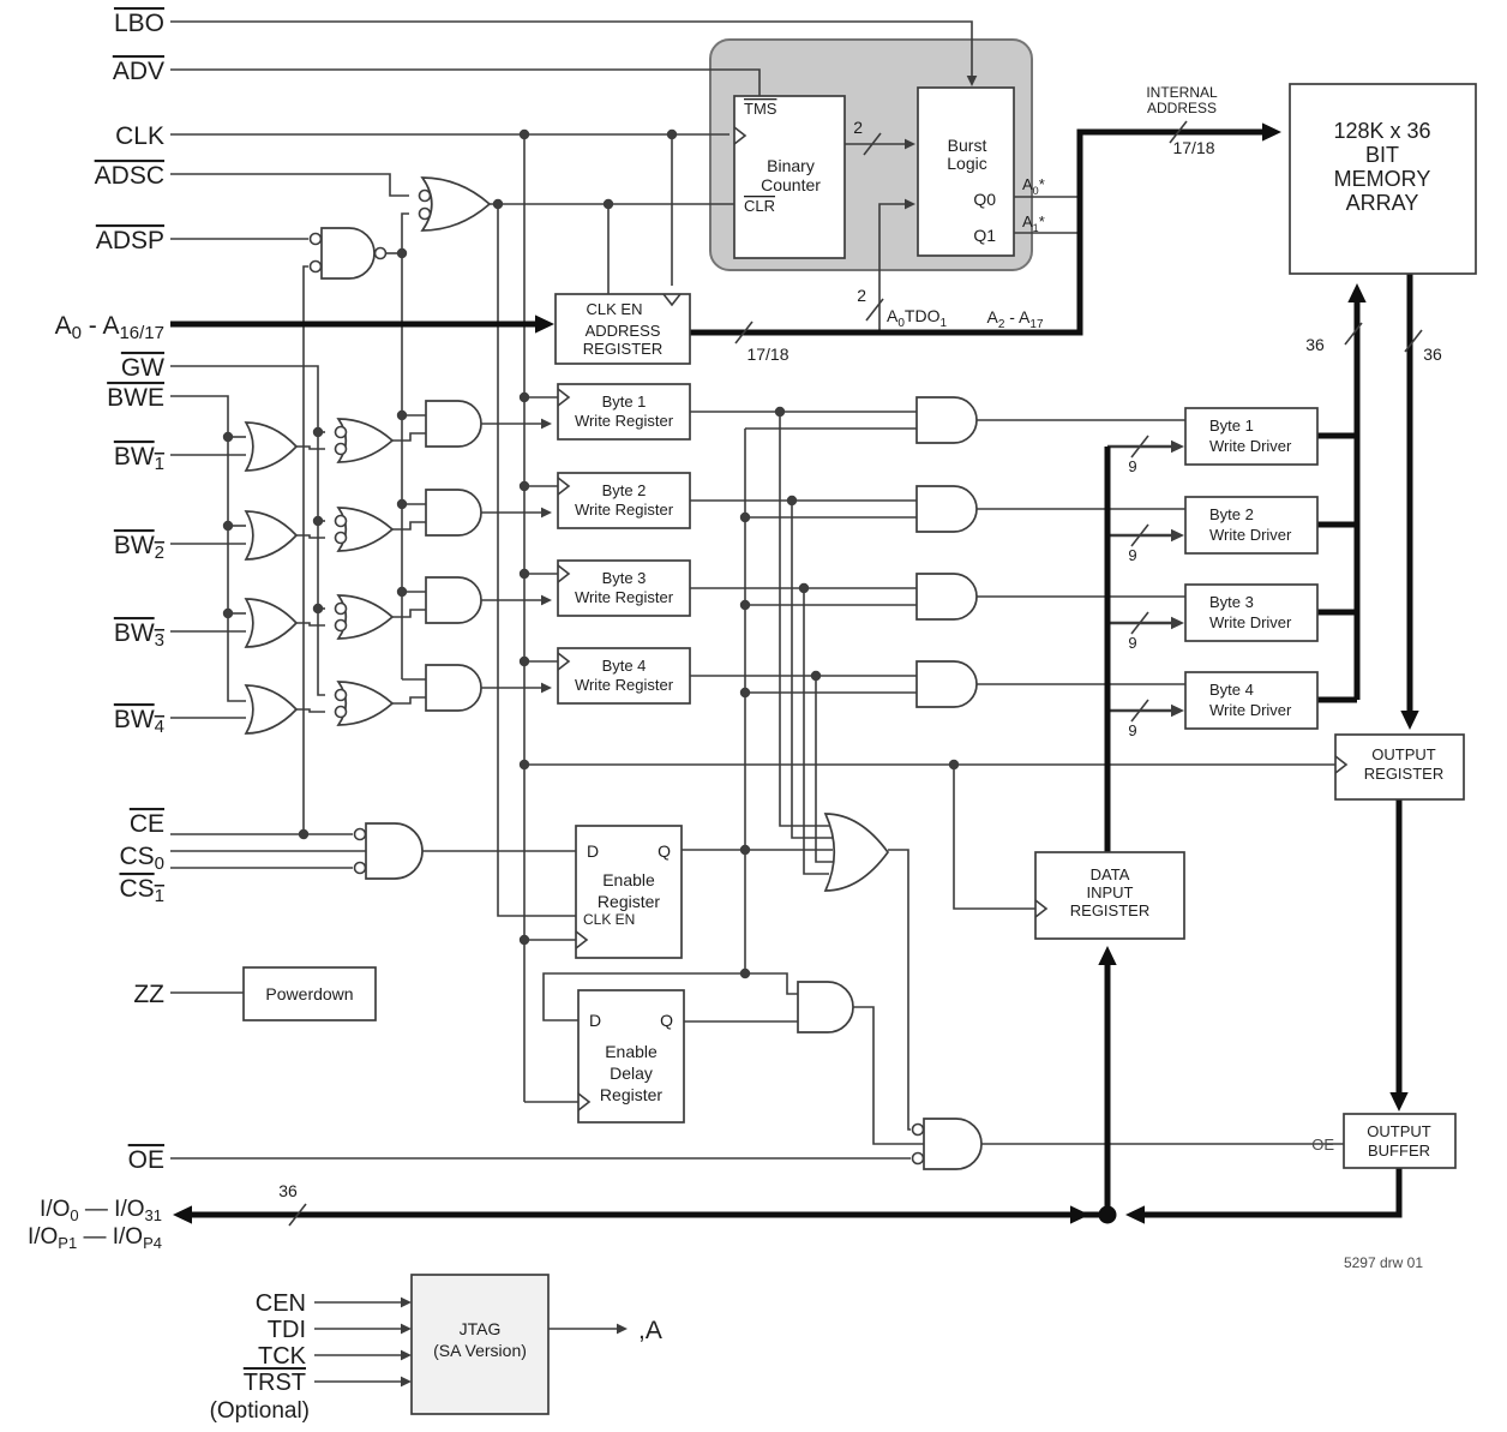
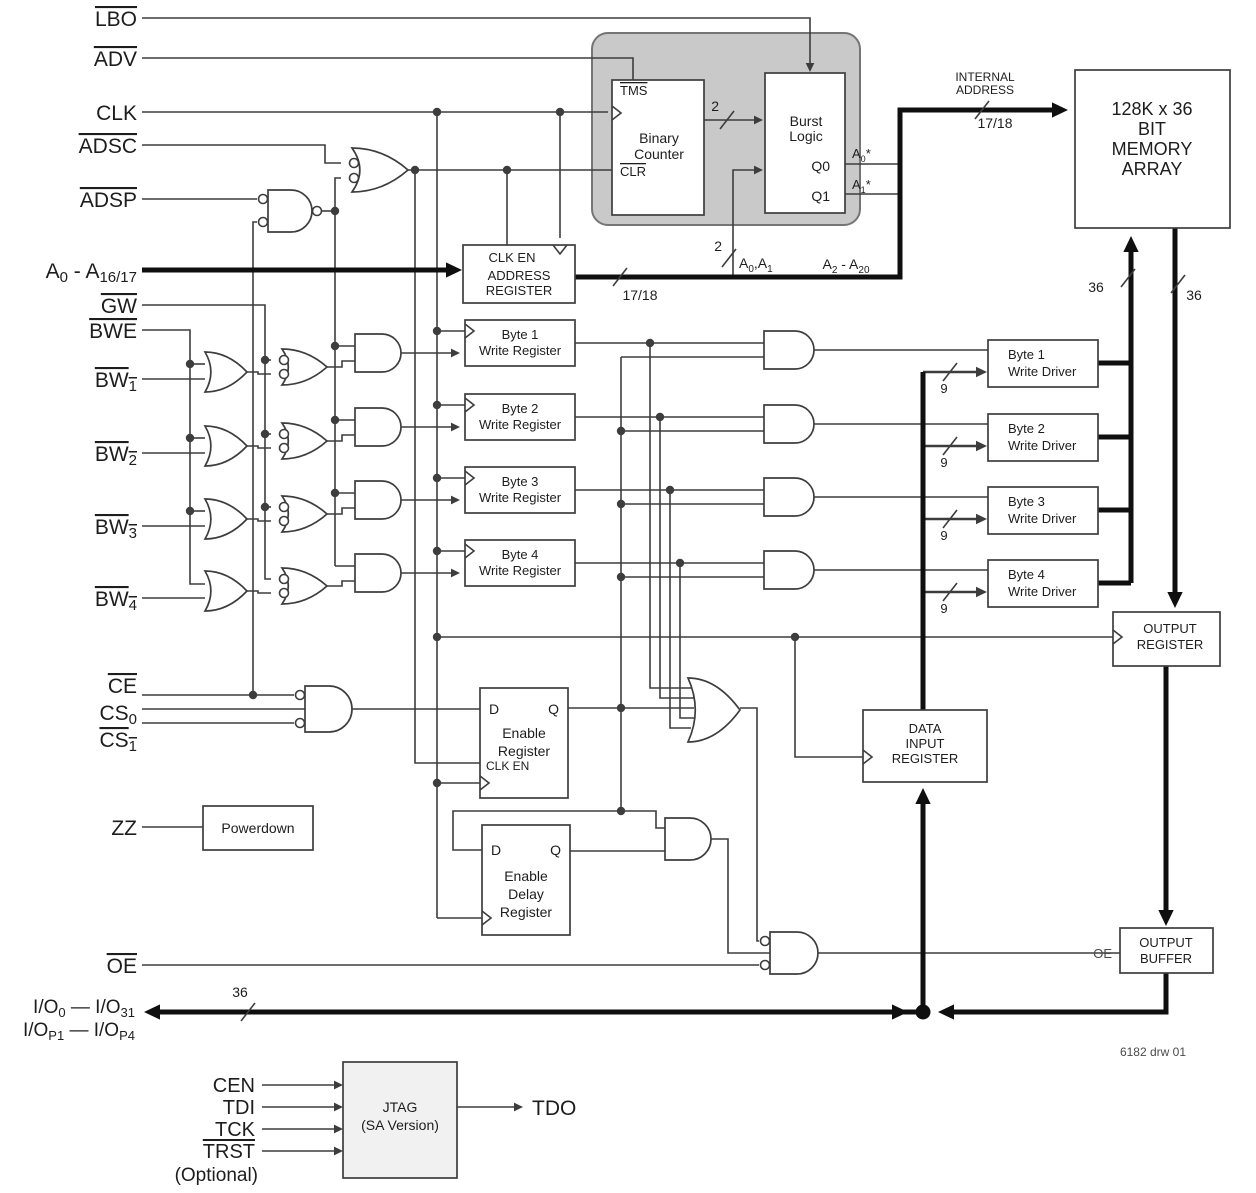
  LBO
  ADV
  CLK
  ADSC
  ADSP
  A0 - A16/17
  GW
  BWE
  BW1
  BW2
  BW3
  BW4
  CE
  CS0
  CS1
  ZZ
  OE
  I/O0 — I/O31
  I/OP1 — I/OP4
  CEN
  TDI
  TCK
  TRST
  (Optional)
- ,A
+ TDO
  2
  2
- A0 TDO1
+ A0 ,A1
- A2 - A17
+ A2 - A20
  INTERNAL
  ADDRESS
  17/18
  17/18
  A0 *
  A1 *
  36
  36
  36
  9
  9
  9
  9
  OE
- 5297 drw 01
+ 6182 drw 01
  TMS
  Binary
  Counter
  CLR
  Burst
  Logic
  Q0
  Q1
  CLK EN
  ADDRESS
  REGISTER
  128K x 36
  BIT
  MEMORY
  ARRAY
  Byte 1
  Write Register
  Byte 2
  Write Register
  Byte 3
  Write Register
  Byte 4
  Write Register
  Byte 1
  Write Driver
  Byte 2
  Write Driver
  Byte 3
  Write Driver
  Byte 4
  Write Driver
  OUTPUT
  REGISTER
  DATA
  INPUT
  REGISTER
  OUTPUT
  BUFFER
  D
  Q
  Enable
  Register
  CLK EN
  D
  Q
  Enable
  Delay
  Register
  Powerdown
  JTAG
  (SA Version)
